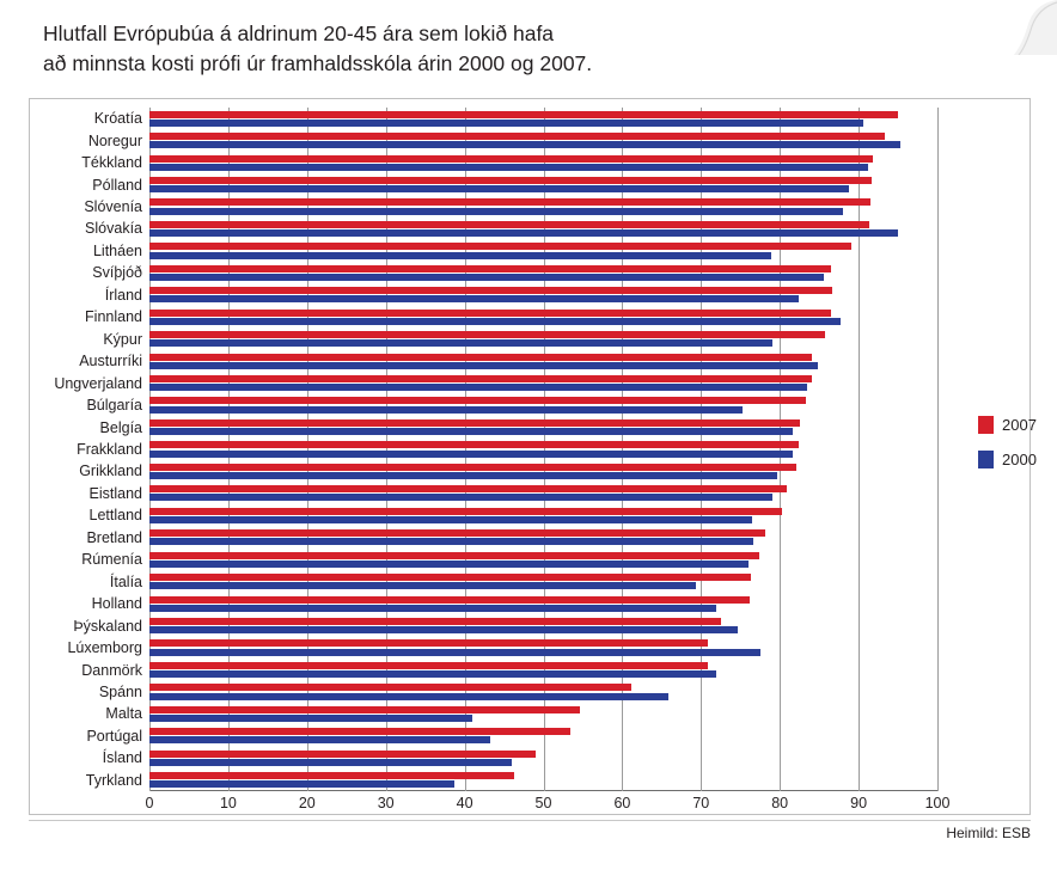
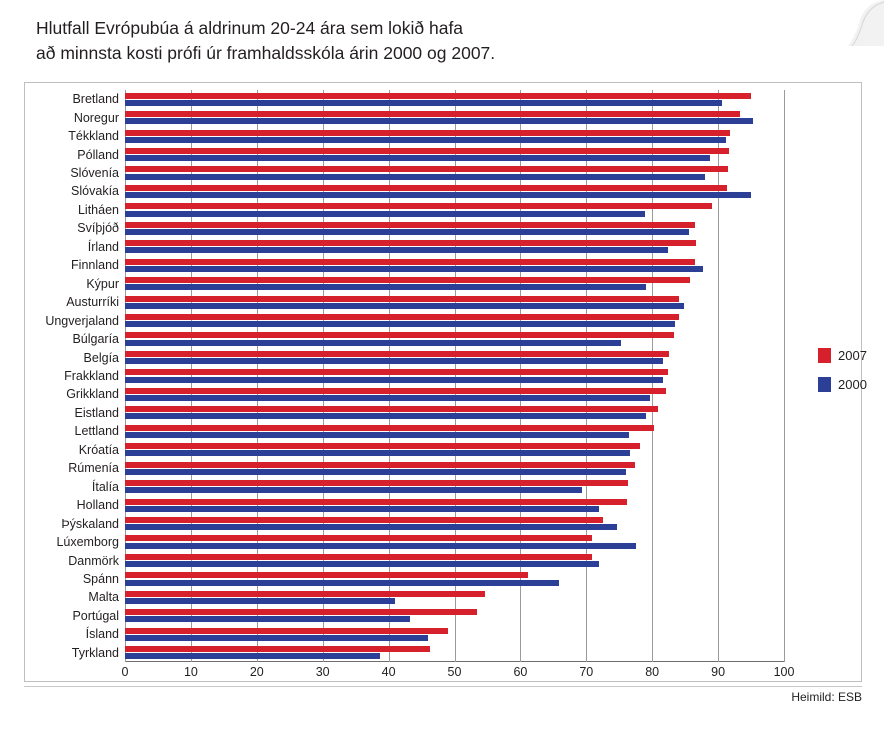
- Hlutfall Evrópubúa á aldrinum 20-45 ára sem lokið hafa
+ Hlutfall Evrópubúa á aldrinum 20-24 ára sem lokið hafa
  að minnsta kosti prófi úr framhaldsskóla árin 2000 og 2007.
  0
  10
  20
  30
  40
  50
  60
  70
  80
  90
  100
- Króatía
+ Bretland
  Noregur
  Tékkland
  Pólland
  Slóvenía
  Slóvakía
  Litháen
  Svíþjóð
  Írland
  Finnland
  Kýpur
  Austurríki
  Ungverjaland
  Búlgaría
  Belgía
  Frakkland
  Grikkland
  Eistland
  Lettland
- Bretland
+ Króatía
  Rúmenía
  Ítalía
  Holland
  Þýskaland
  Lúxemborg
  Danmörk
  Spánn
  Malta
  Portúgal
  Ísland
  Tyrkland
  2007
  2000
  Heimild: ESB
